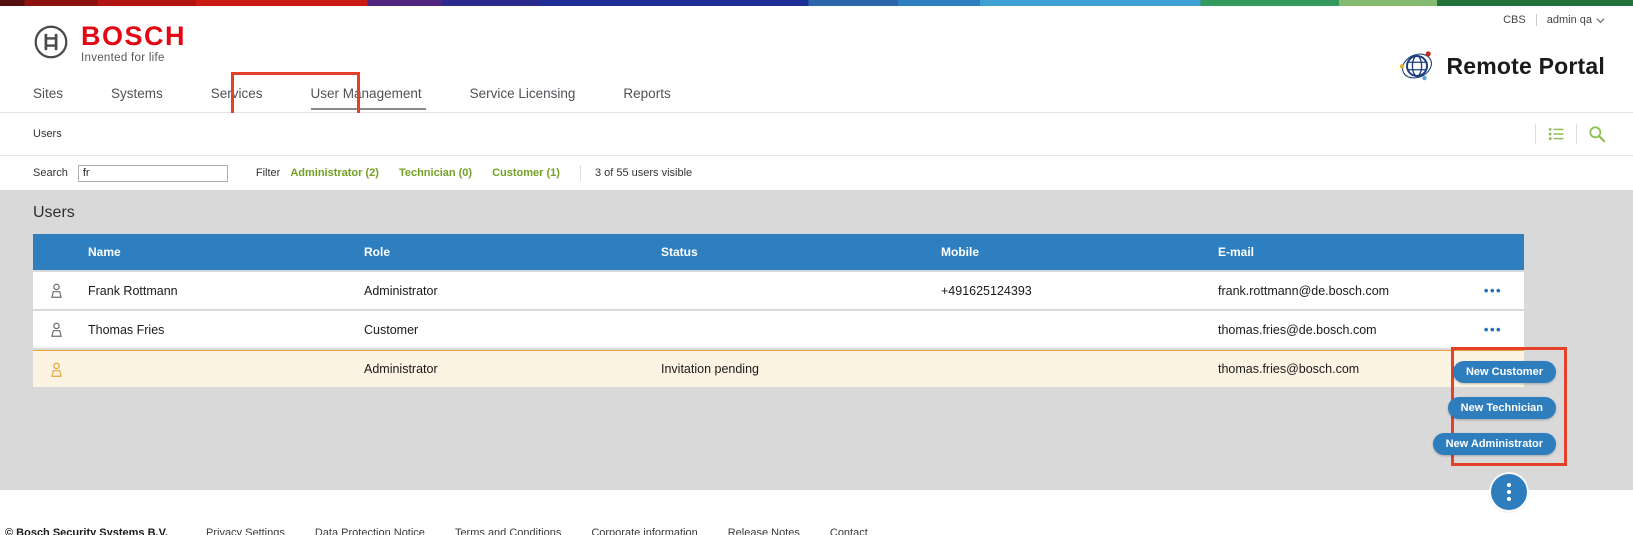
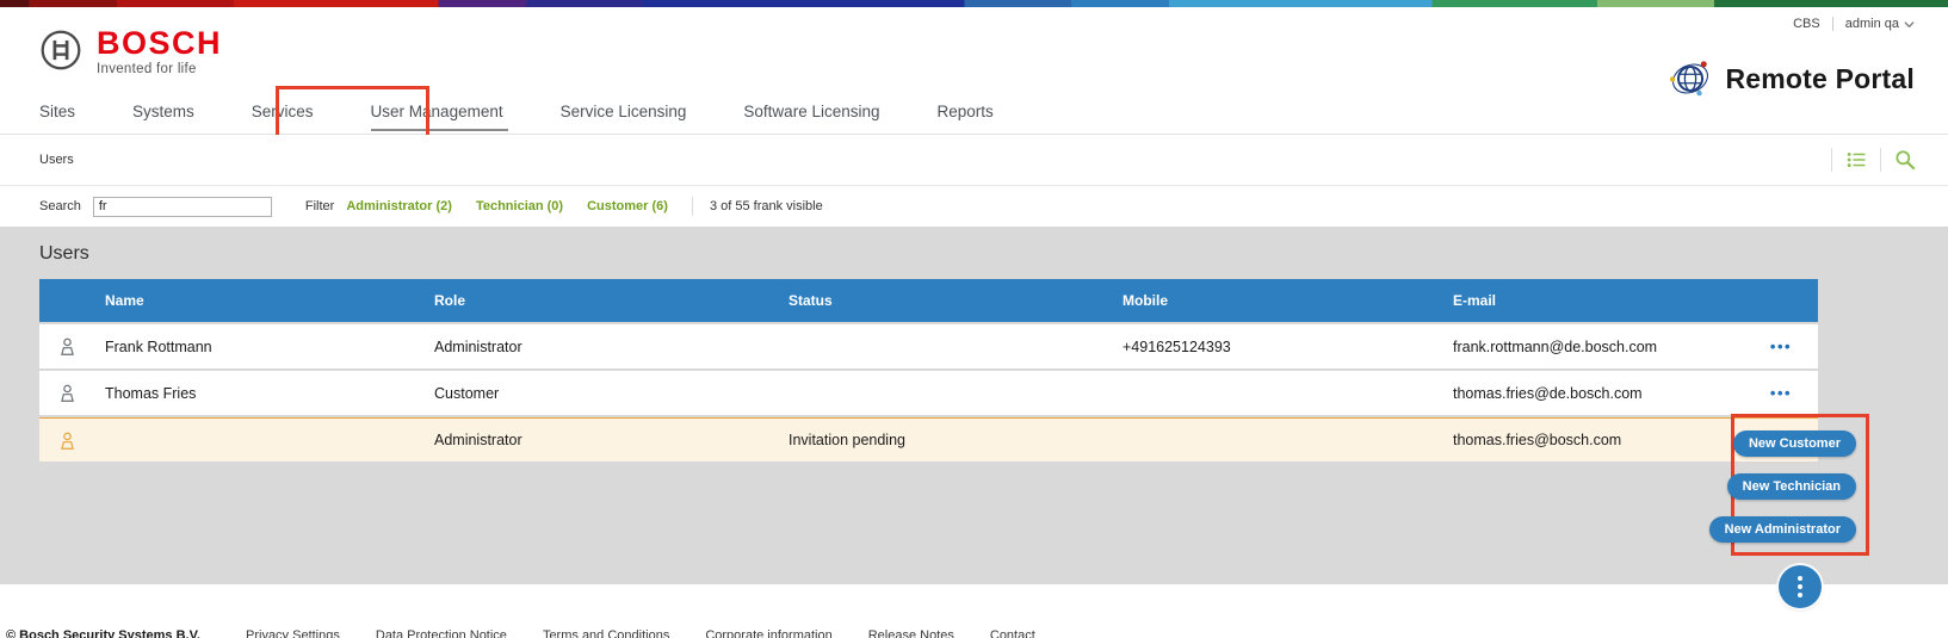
  BOSCH
  Invented for life
  CBS
  admin qa
  Remote Portal
  Sites
  Systems
  Services
  User Management
  Service Licensing
+ Software Licensing
  Reports
  Users
  Search
  fr
  Filter
  Administrator (2)
  Technician (0)
- Customer (1)
+ Customer (6)
- 3 of 55 users visible
+ 3 of 55 frank visible
  Users
  Name
  Role
  Status
  Mobile
  E-mail
  Frank Rottmann
  Administrator
  +491625124393
  frank.rottmann@de.bosch.com
  •••
  Thomas Fries
  Customer
  thomas.fries@de.bosch.com
  •••
  Administrator
  Invitation pending
  thomas.fries@bosch.com
  New Customer
  New Technician
  New Administrator
  © Bosch Security Systems B.V.
  Privacy Settings
  Data Protection Notice
  Terms and Conditions
  Corporate information
  Release Notes
  Contact
